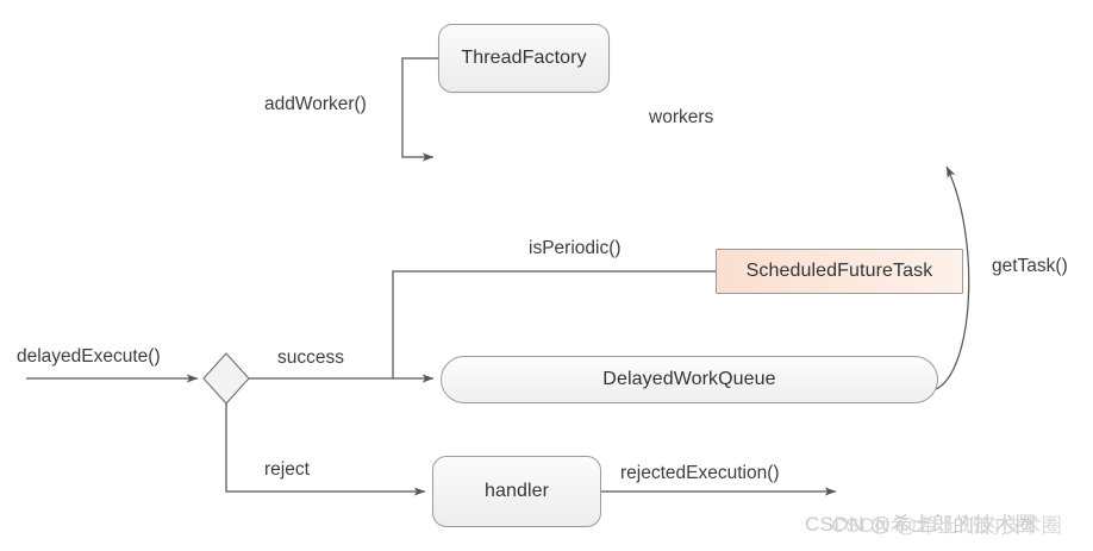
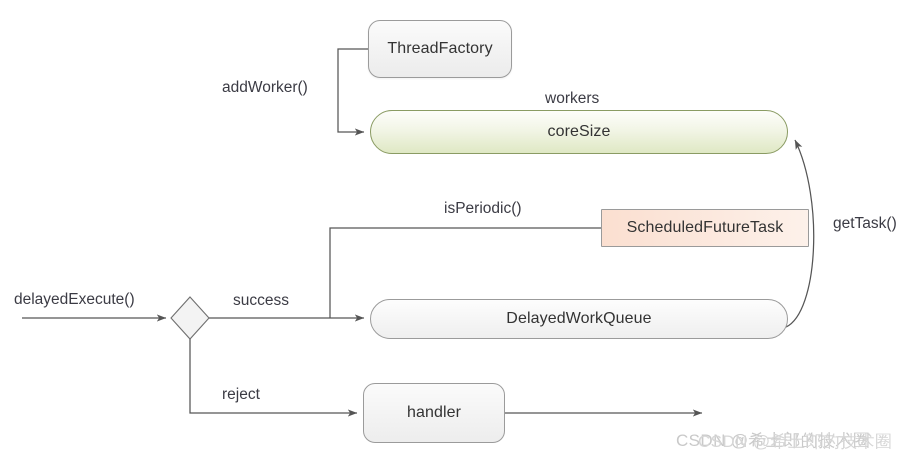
  ThreadFactory
+ coreSize
  ScheduledFutureTask
  DelayedWorkQueue
  handler
  addWorker()
  workers
  isPeriodic()
  getTask()
  delayedExecute()
  success
  reject
- rejectedExecution()
  CSDN @希土郎的技术圈
  CSDN @希土郎的技术圈
